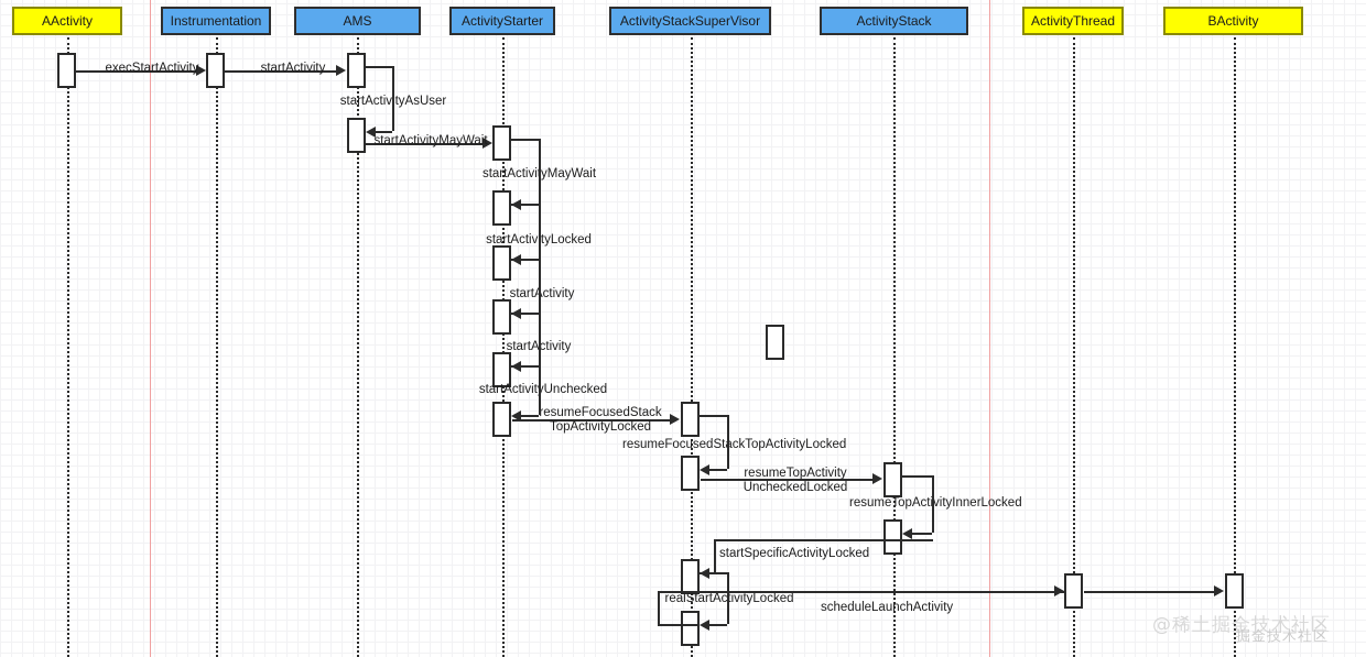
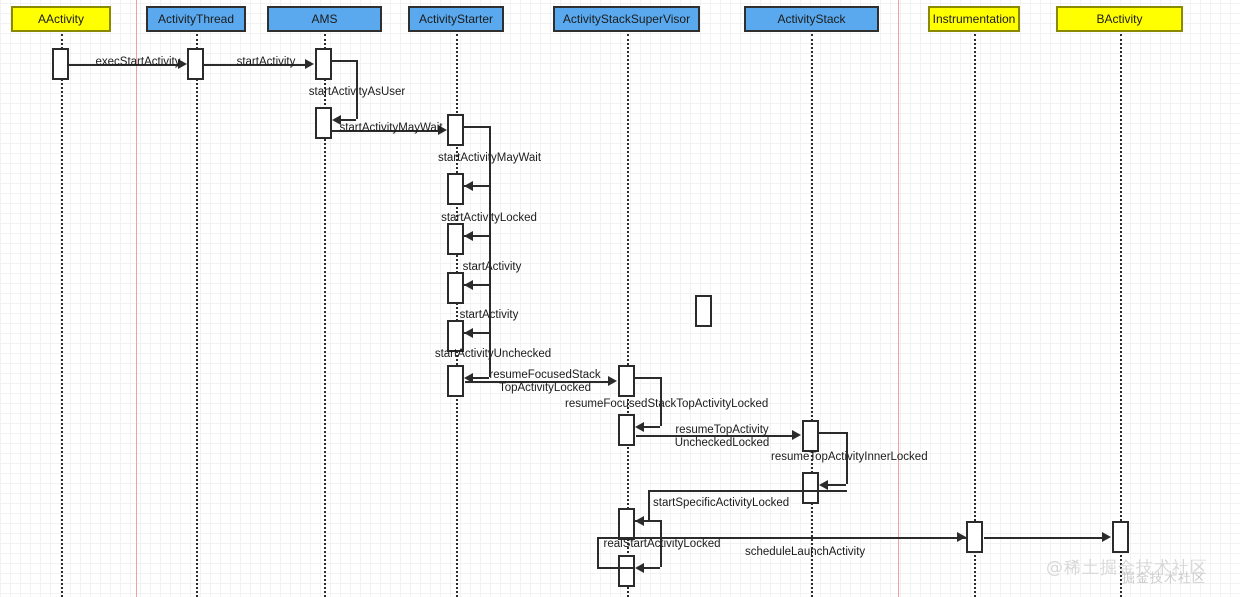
  AActivity
- Instrumentation
+ ActivityThread
  AMS
  ActivityStarter
  ActivityStackSuperVisor
  ActivityStack
- ActivityThread
+ Instrumentation
  BActivity
  execStartActivity
  startActivity
  startActivtyAsUser
  startActivityMayWait
  startActiviyMayWait
  startActivtyLocked
  startctivity
  startActivity
  startActivityUnchecked
  resumeFocusedStack
  TopActivityLocked
  resumeFocusedStckTopActivityLocked
  resumeTopActivity
  UncheckedLocked
  resumeTopActvityInnerLocked
  startSpecificActivityLocked
  realStartActivityLocked
  scheduleLaunchActivity
  @稀土掘金技术社区
  掘金技术社区
